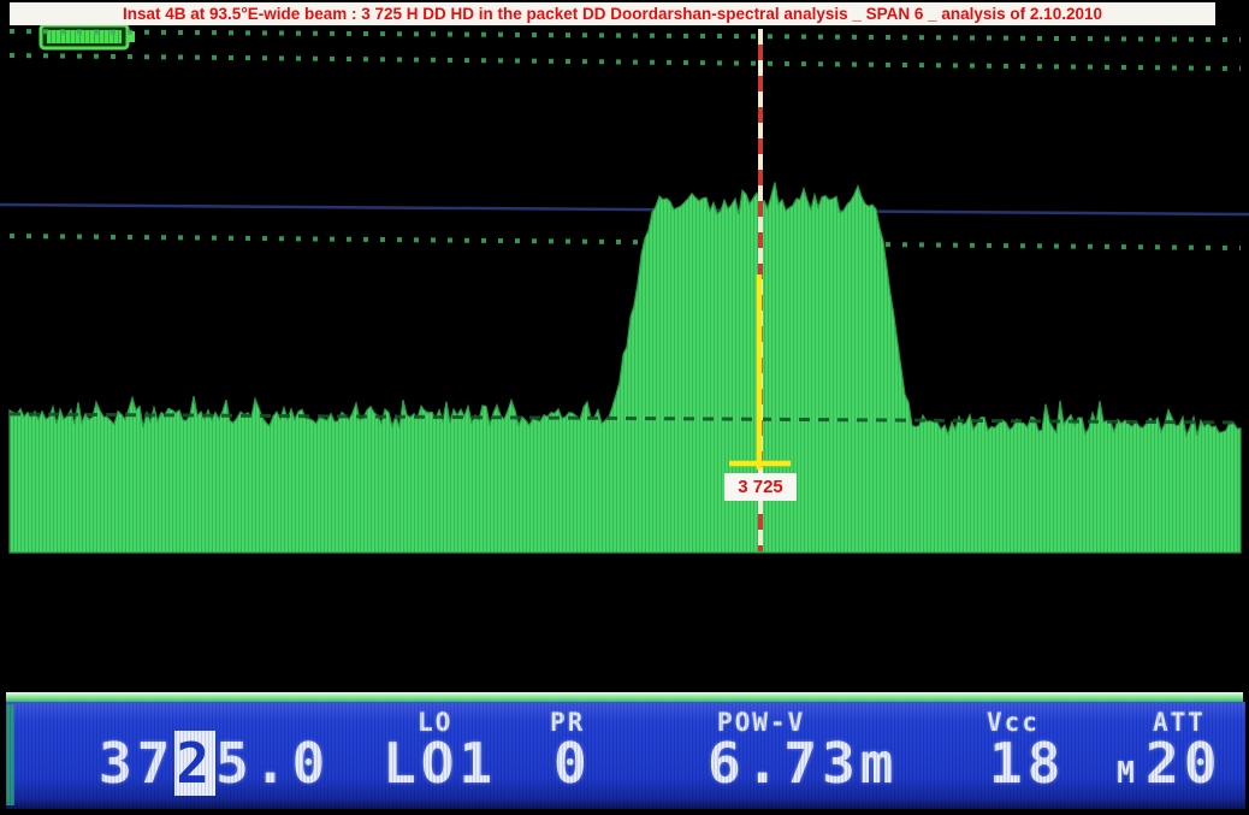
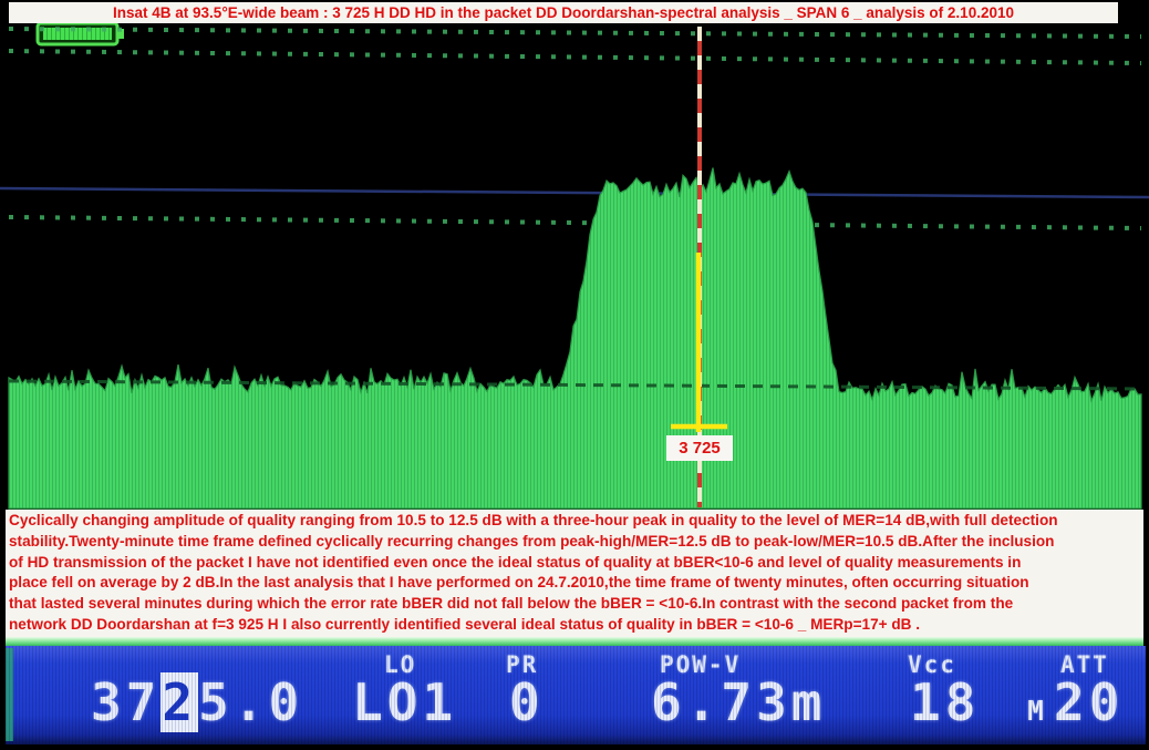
  Insat 4B at 93.5°E-wide beam : 3 725 H DD HD in the packet DD Doordarshan-spectral analysis _ SPAN 6 _ analysis of 2.10.2010
  3 725
+ Cyclically changing amplitude of quality ranging from 10.5 to 12.5 dB with a three-hour peak in quality to the level of MER=14 dB,with full detection
+ stability.Twenty-minute time frame defined cyclically recurring changes from peak-high/MER=12.5 dB to peak-low/MER=10.5 dB.After the inclusion
+ of HD transmission of the packet I have not identified even once the ideal status of quality at bBER<10-6 and level of quality measurements in
+ place fell on average by 2 dB.In the last analysis that I have performed on 24.7.2010,the time frame of twenty minutes, often occurring situation
+ that lasted several minutes during which the error rate bBER did not fall below the bBER = <10-6.In contrast with the second packet from the
+ network DD Doordarshan at f=3 925 H I also currently identified several ideal status of quality in bBER = <10-6 _ MERp=17+ dB .
